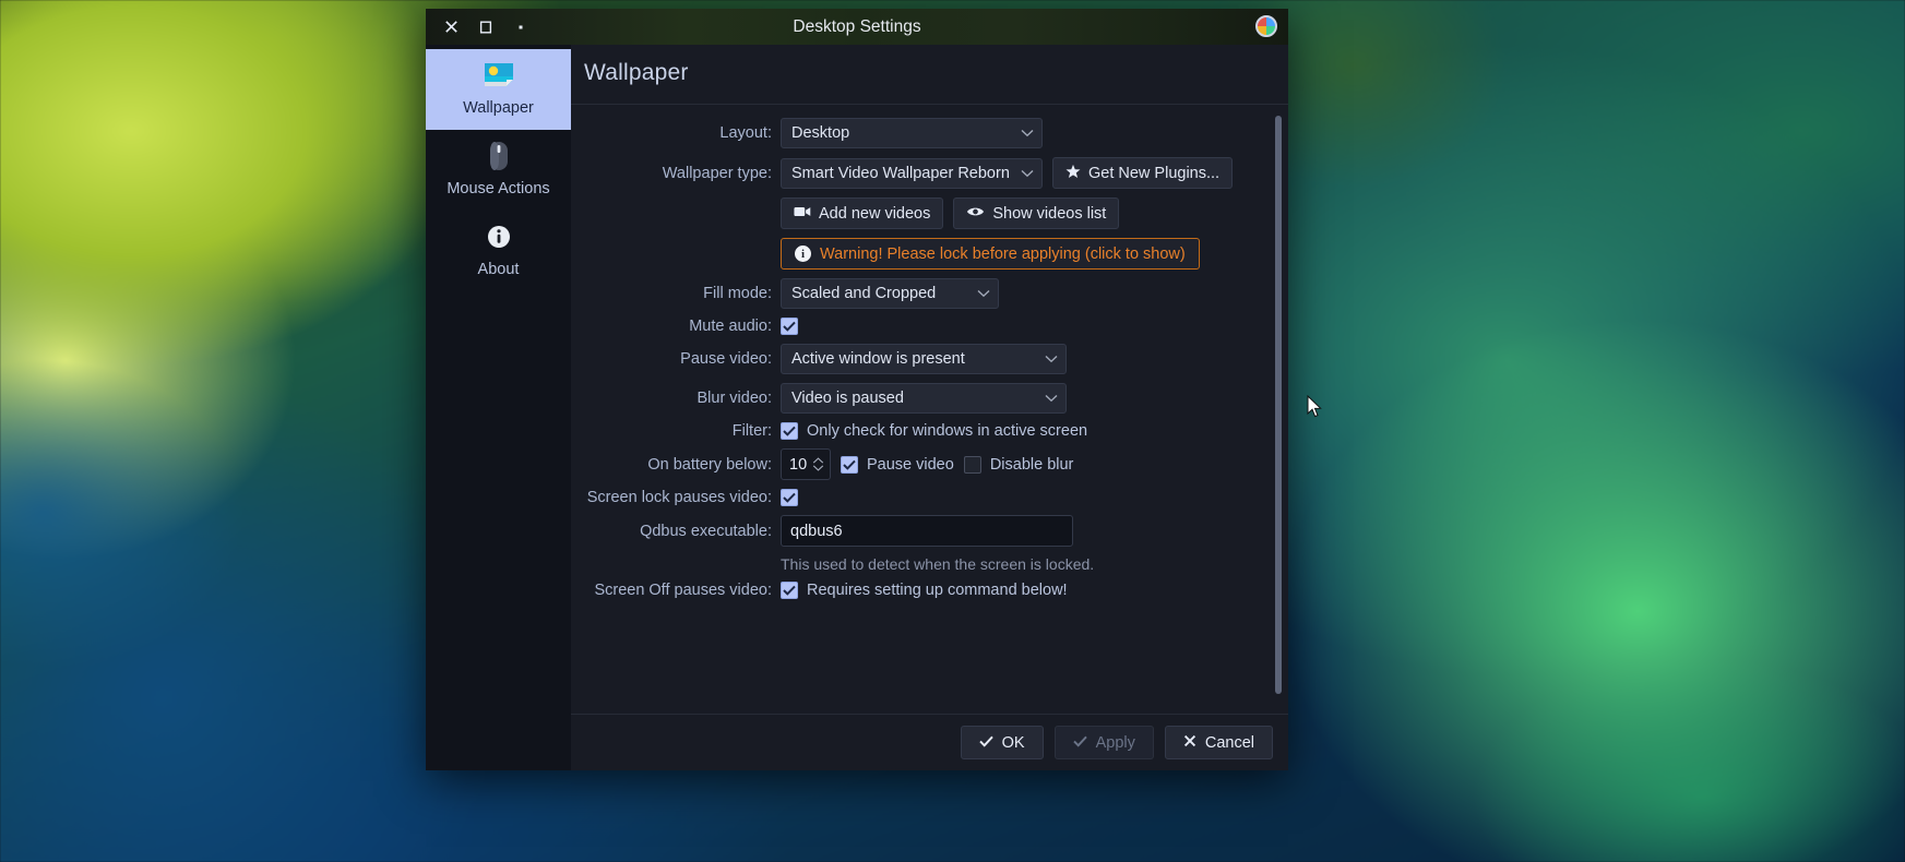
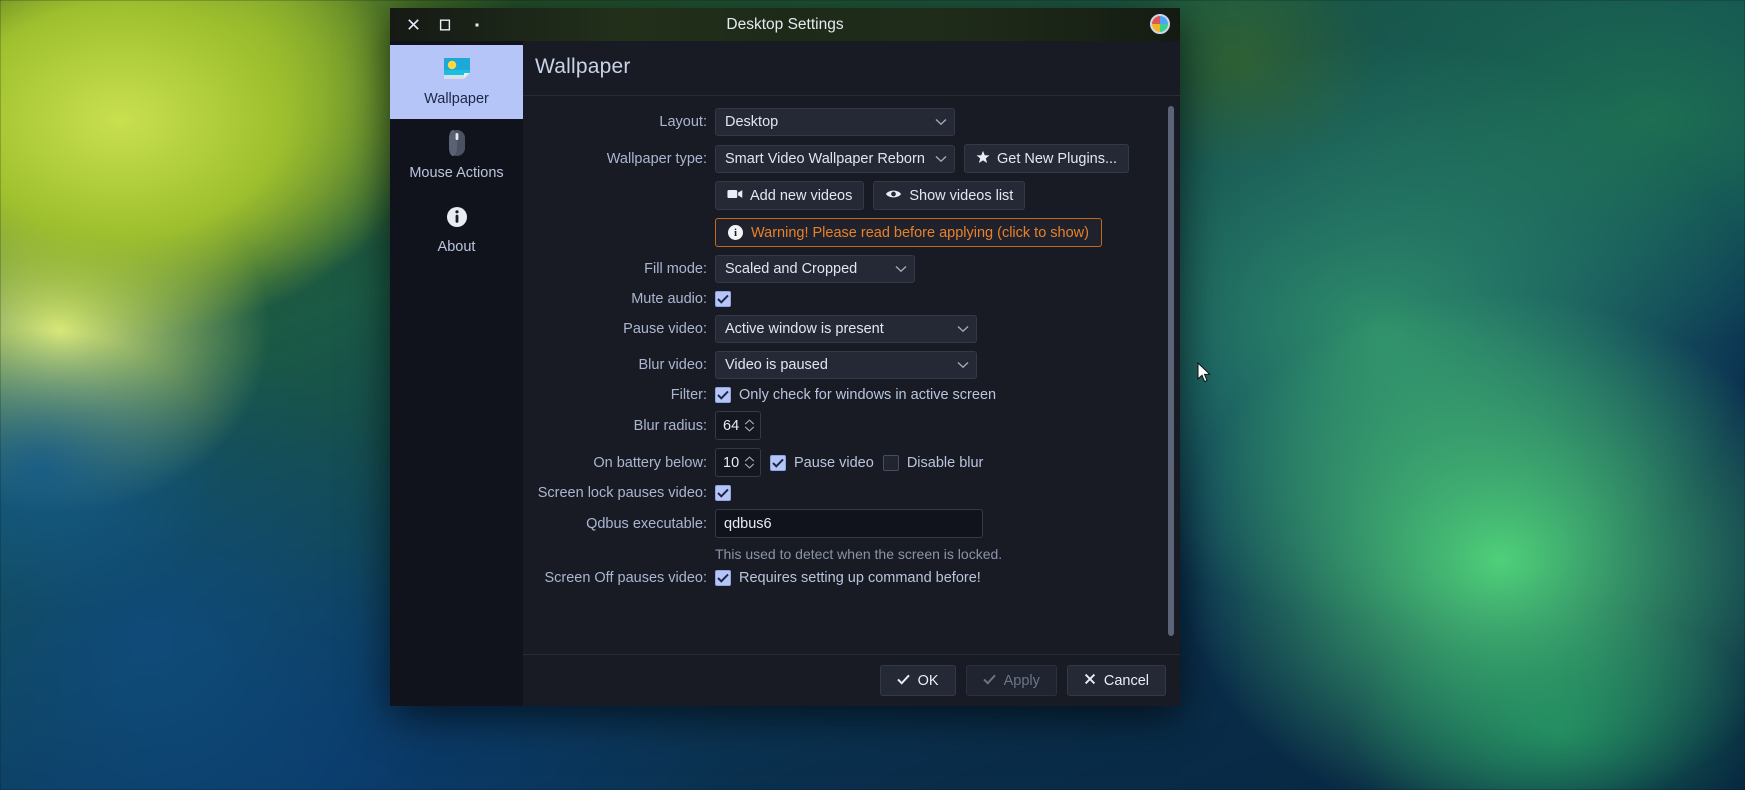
  Desktop Settings
  Wallpaper
  Mouse Actions
  About
  Wallpaper
  Layout:
  Desktop
  Wallpaper type:
  Smart Video Wallpaper Reborn
  Get New Plugins...
  Add new videos
  Show videos list
  i
- Warning! Please lock before applying (click to show)
+ Warning! Please read before applying (click to show)
  Fill mode:
  Scaled and Cropped
  Mute audio:
  Pause video:
  Active window is present
  Blur video:
  Video is paused
  Filter:
  Only check for windows in active screen
+ Blur radius:
+ 64
  On battery below:
  10
  Pause video
  Disable blur
  Screen lock pauses video:
  Qdbus executable:
  qdbus6
  This used to detect when the screen is locked.
  Screen Off pauses video:
- Requires setting up command below!
+ Requires setting up command before!
  OK
  Apply
  Cancel
